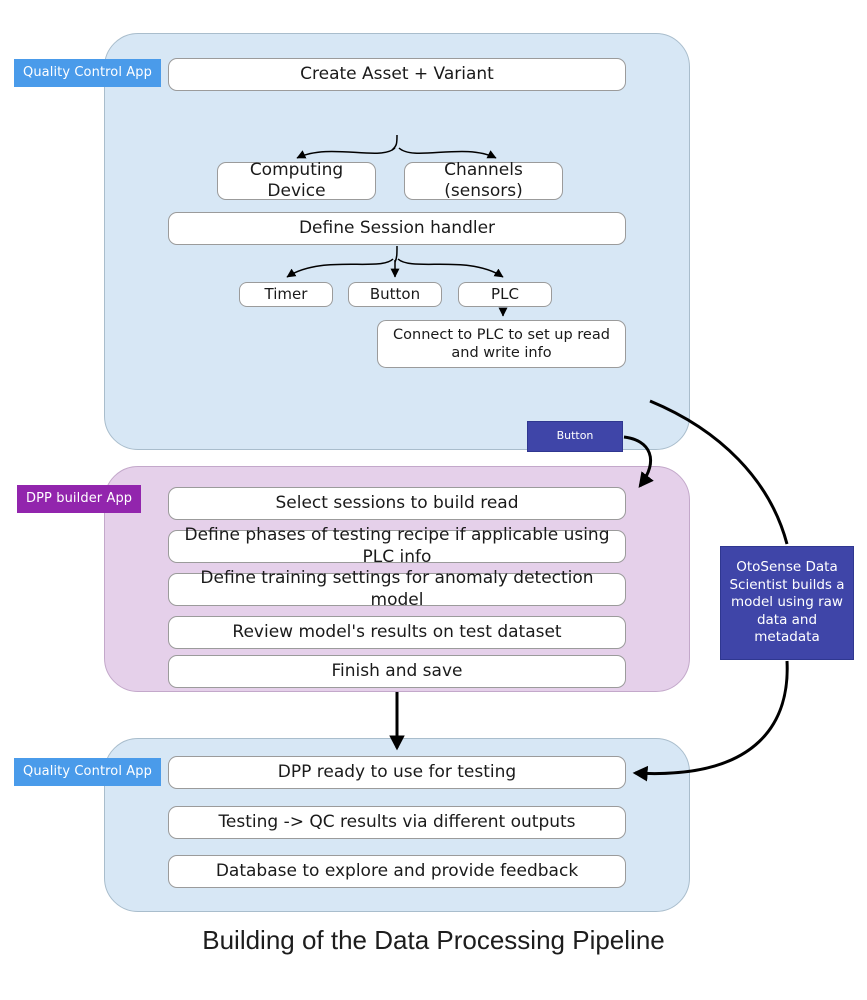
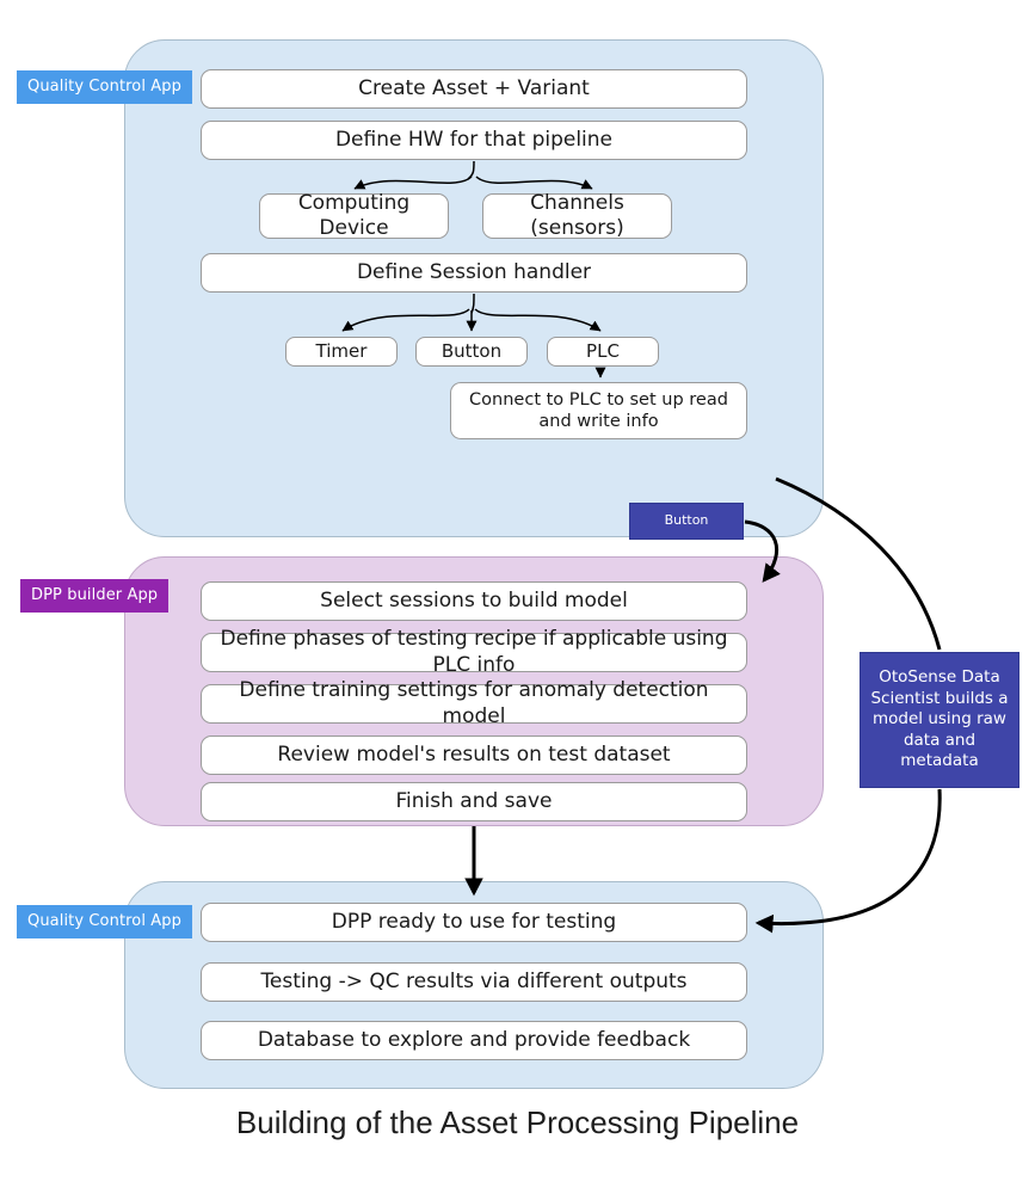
  Quality Control App
  Create Asset + Variant
+ Define HW for that pipeline
  Computing Device
  Channels (sensors)
  Define Session handler
  Timer
  Button
  PLC
  Connect to PLC to set up read and write info
  Button
  DPP builder App
- Select sessions to build read
+ Select sessions to build model
  Define phases of testing recipe if applicable using PLC info
  Define training settings for anomaly detection model
  Review model's results on test dataset
  Finish and save
  Quality Control App
  DPP ready to use for testing
  Testing -> QC results via different outputs
  Database to explore and provide feedback
  OtoSense Data Scientist builds a model using raw data and metadata
- Building of the Data Processing Pipeline
+ Building of the Asset Processing Pipeline
